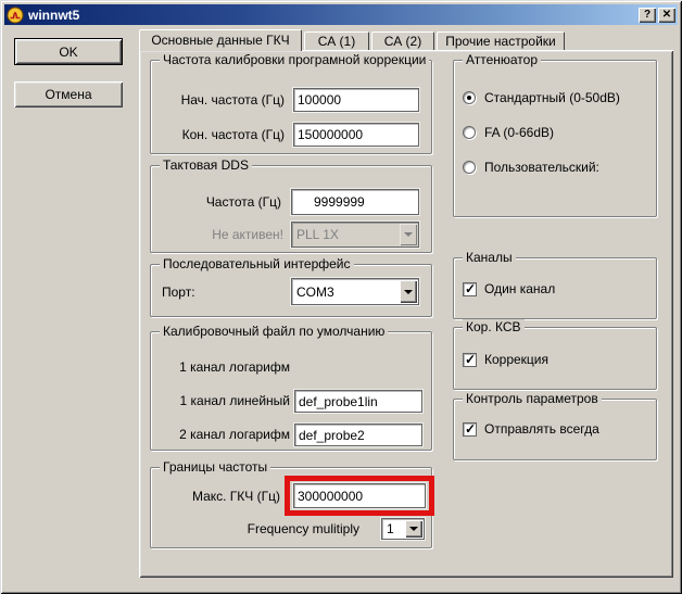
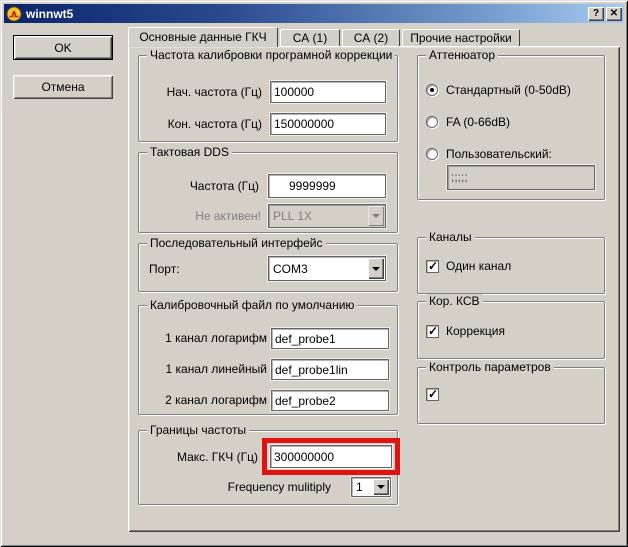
  winnwt5
  ?
  ✕
  OK
  Отмена
  Основные данные ГКЧ
  СА (1)
  СА (2)
  Прочие настройки
  Частота калибровки програмной коррекции
  Нач. частота (Гц)
  100000
  Кон. частота (Гц)
  150000000
  Тактовая DDS
  Частота (Гц)
  9999999
  Не активен!
  PLL 1X
  Последовательный интерфейс
  Порт:
  COM3
  Калибровочный файл по умолчанию
  1 канал логарифм
+ def_probe1
  1 канал линейный
  def_probe1lin
  2 канал логарифм
  def_probe2
  Границы частоты
  Макс. ГКЧ (Гц)
  300000000
  Frequency mulitiply
  1
  Аттенюатор
  Стандартный (0-50dB)
  FA (0-66dB)
  Пользовательский:
+ ;;;;;
  Каналы
  Один канал
  Кор. КСВ
  Коррекция
  Контроль параметров
- Отправлять всегда
